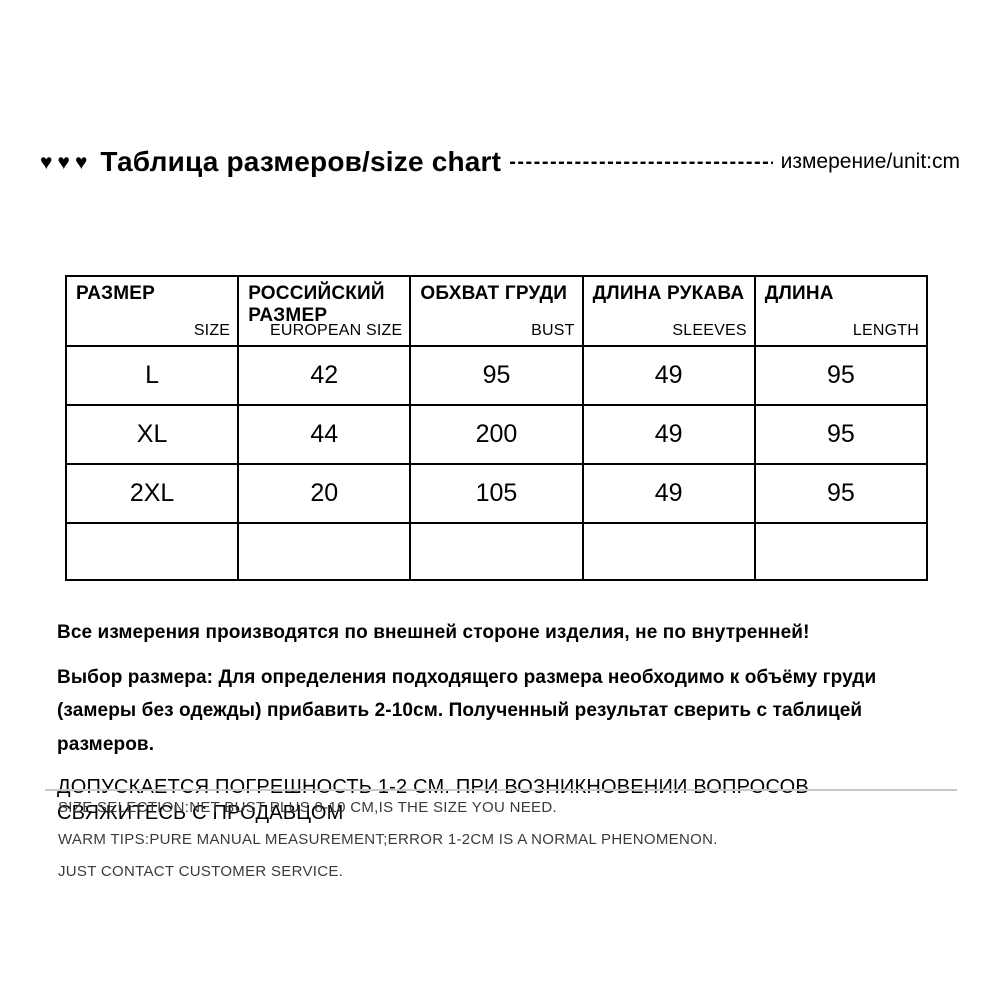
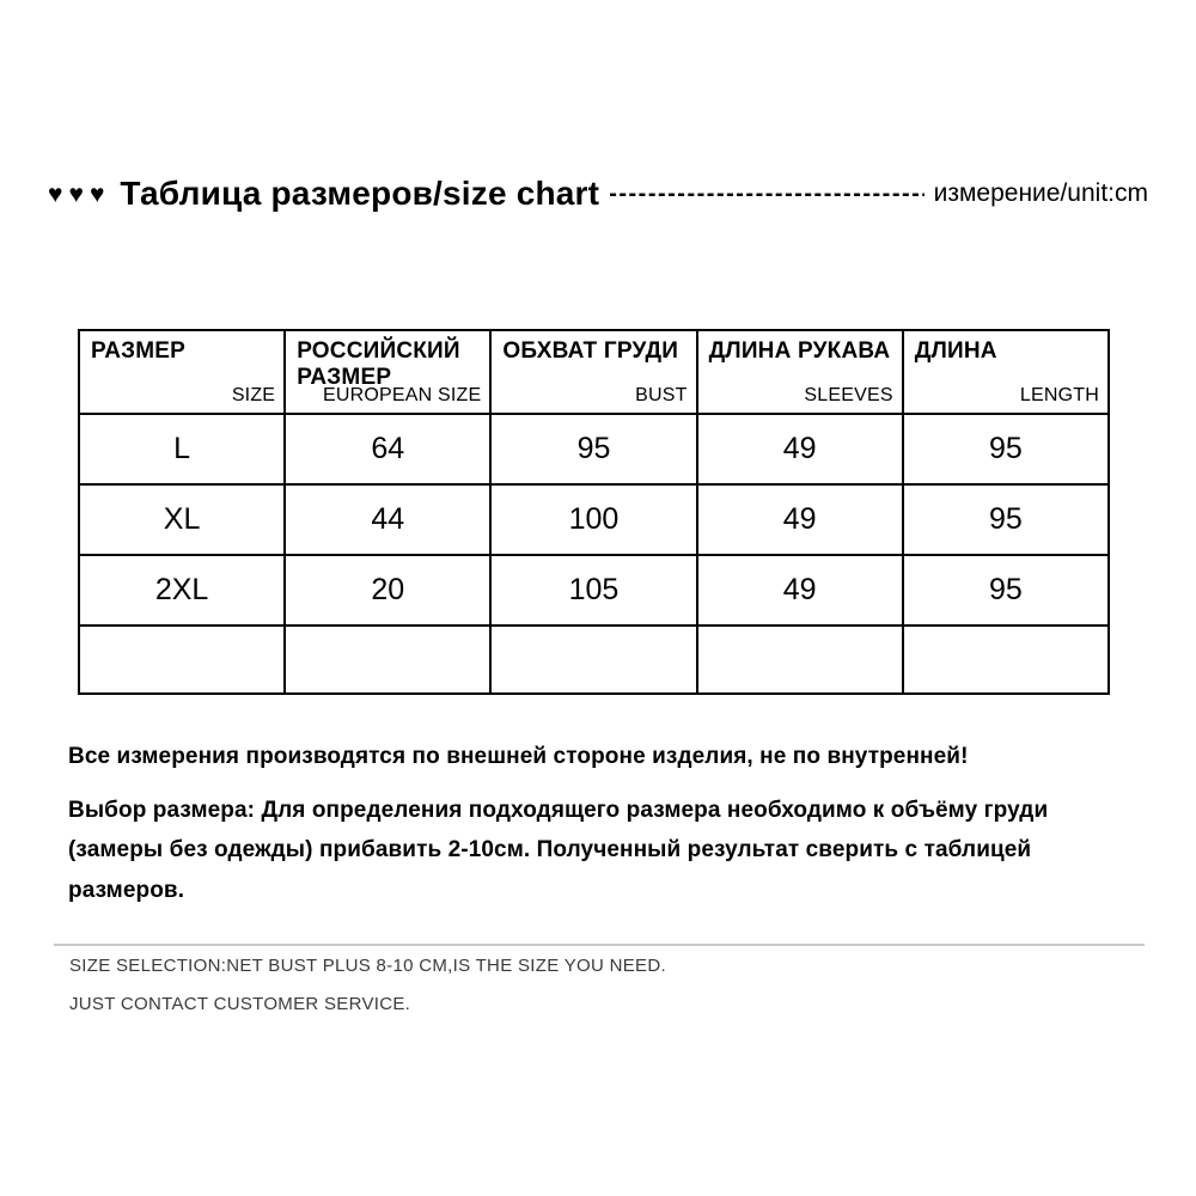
  ♥♥♥
  Таблица размеров/size chart
  --------------------------------
  измерение/unit:cm
  РАЗМЕР SIZE	РОССИЙСКИЙ РАЗМЕР EUROPEAN SIZE	ОБХВАТ ГРУДИ BUST	ДЛИНА РУКАВА SLEEVES	ДЛИНА LENGTH
- L	42	95	49	95
+ L	64	95	49	95
- XL	44	200	49	95
+ XL	44	100	49	95
  2XL	20	105	49	95
  Все измерения производятся по внешней стороне изделия, не по внутренней!
  Выбор размера: Для определения подходящего размера необходимо к объёму груди (замеры без одежды) прибавить 2-10см. Полученный результат сверить с таблицей размеров.
- ДОПУСКАЕТСЯ ПОГРЕШНОСТЬ 1-2 СМ. ПРИ ВОЗНИКНОВЕНИИ ВОПРОСОВ СВЯЖИТЕСЬ С ПРОДАВЦОМ
  SIZE SELECTION:NET BUST PLUS 8-10 CM,IS THE SIZE YOU NEED.
- WARM TIPS:PURE MANUAL MEASUREMENT;ERROR 1-2CM IS A NORMAL PHENOMENON.
  JUST CONTACT CUSTOMER SERVICE.
